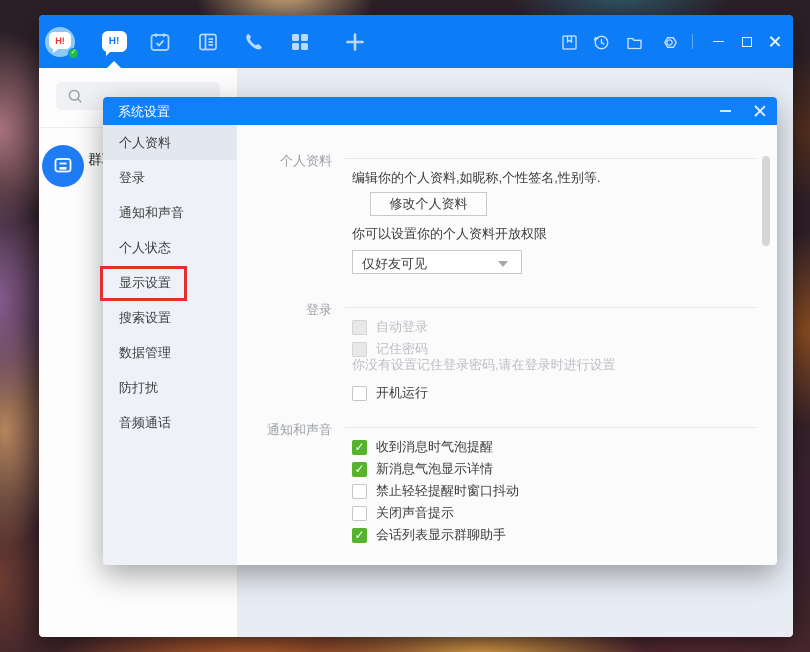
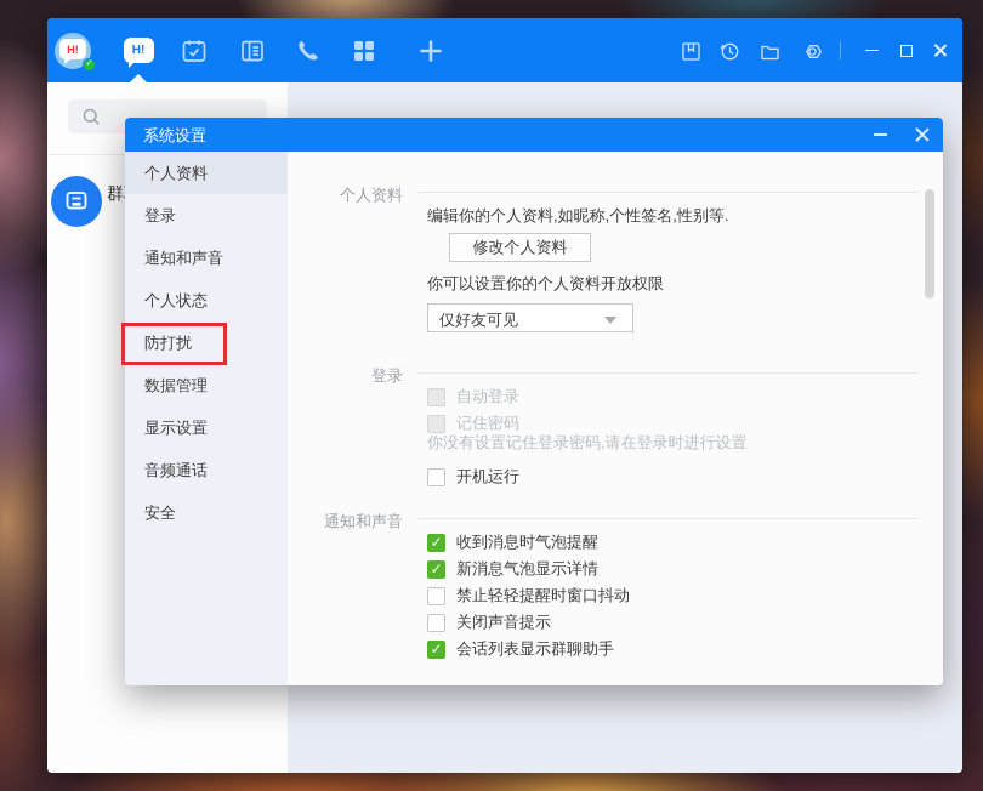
  H!
  H!
  系统设置
  个人资料
  登录
  通知和声音
  个人状态
- 显示设置
+ 防打扰
- 搜索设置
  数据管理
- 防打扰
+ 显示设置
  音频通话
+ 安全
  个人资料
  编辑你的个人资料,如昵称,个性签名,性别等.
  修改个人资料
  你可以设置你的个人资料开放权限
  仅好友可见
  登录
  自动登录
  记住密码
  你没有设置记住登录密码,请在登录时进行设置
  开机运行
  通知和声音
  收到消息时气泡提醒
  新消息气泡显示详情
  禁止轻轻提醒时窗口抖动
  关闭声音提示
  会话列表显示群聊助手
